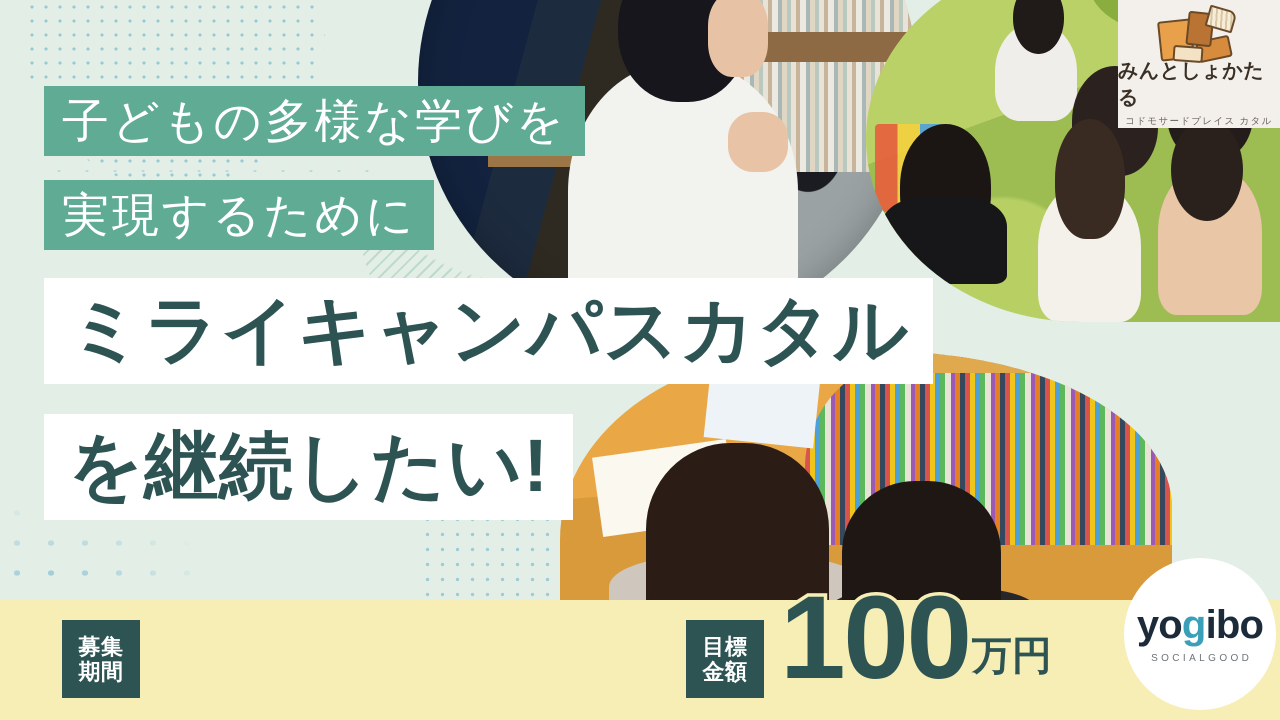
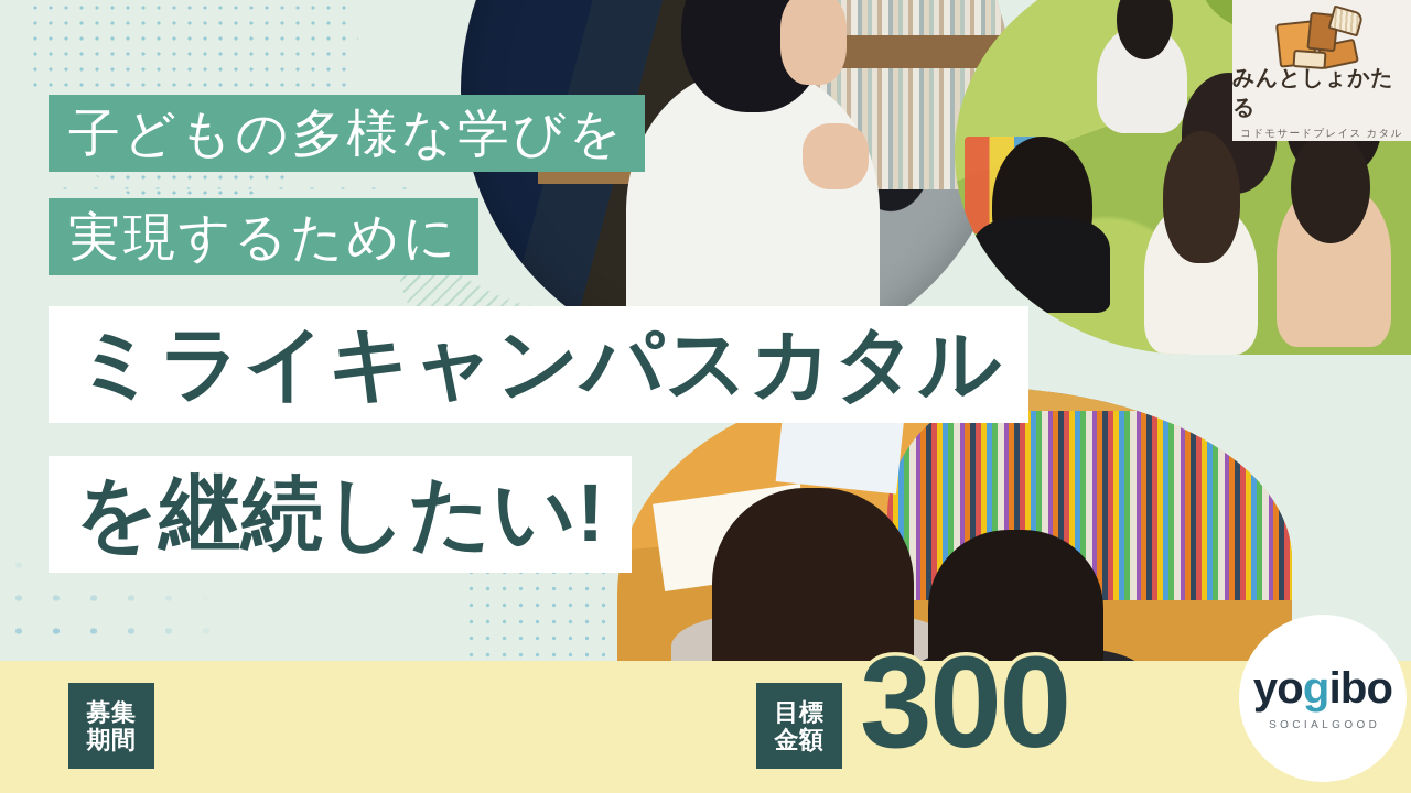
  子どもの多様な学びを
  実現するために
  ミライキャンパスカタル
  を継続したい!
  みんとしょかたる
  コドモサードプレイス カタル
  募集
  期間
  目標
  金額
- 100
+ 300
- 万円
  yogibo
  SOCIALGOOD
